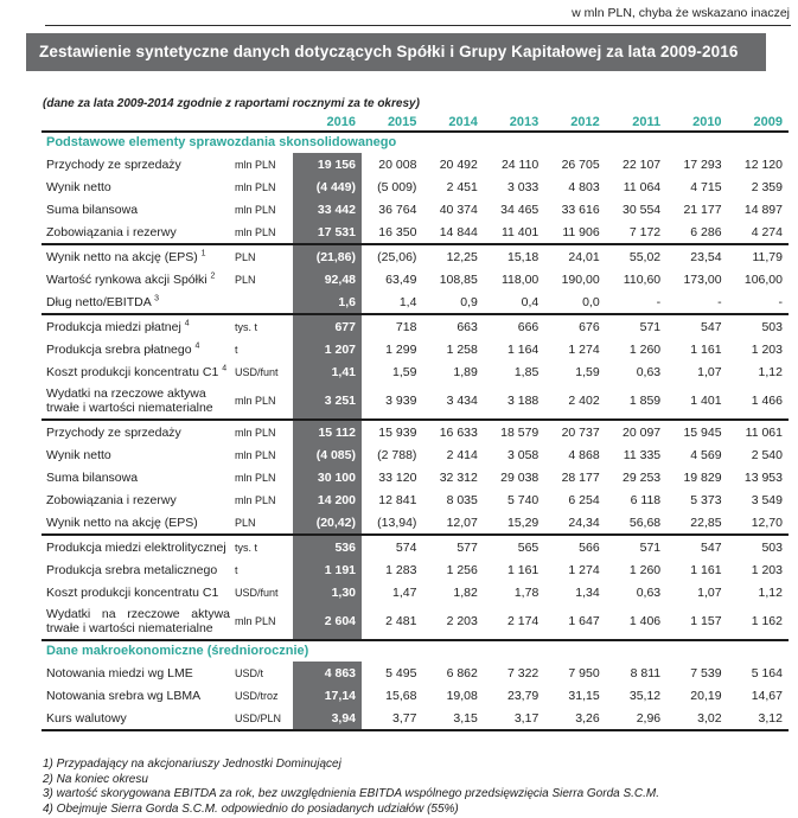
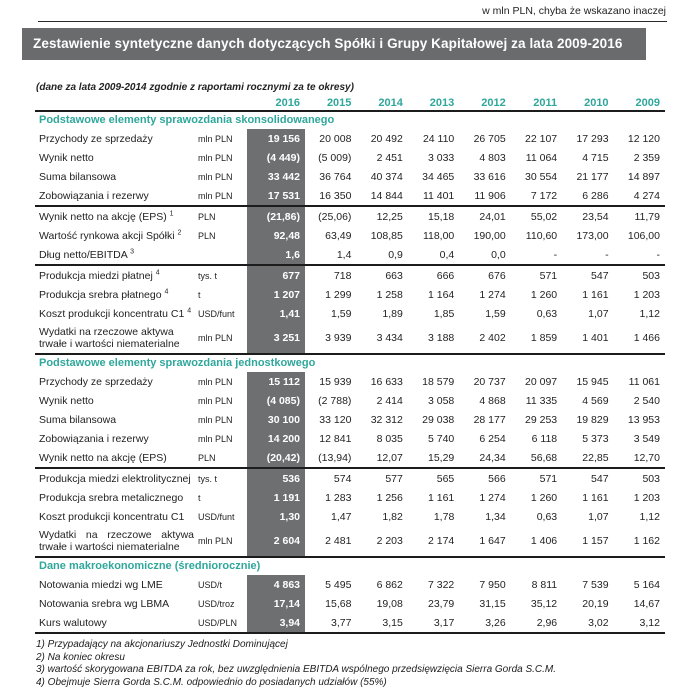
  w mln PLN, chyba że wskazano inaczej
  Zestawienie syntetyczne danych dotyczących Spółki i Grupy Kapitałowej za lata 2009-2016
  (dane za lata 2009-2014 zgodnie z raportami rocznymi za te okresy)
  2016
  2015
  2014
  2013
  2012
  2011
  2010
  2009
  Podstawowe elementy sprawozdania skonsolidowanego
  Przychody ze sprzedaży
  mln PLN
  19 156
  20 008
  20 492
  24 110
  26 705
  22 107
  17 293
  12 120
  Wynik netto
  mln PLN
  (4 449)
  (5 009)
  2 451
  3 033
  4 803
  11 064
  4 715
  2 359
  Suma bilansowa
  mln PLN
  33 442
  36 764
  40 374
  34 465
  33 616
  30 554
  21 177
  14 897
  Zobowiązania i rezerwy
  mln PLN
  17 531
  16 350
  14 844
  11 401
  11 906
  7 172
  6 286
  4 274
  Wynik netto na akcję (EPS)
  PLN
  (21,86)
  (25,06)
  12,25
  15,18
  24,01
  55,02
  23,54
  11,79
  Wartość rynkowa akcji Spółki
  PLN
  92,48
  63,49
  108,85
  118,00
  190,00
  110,60
  173,00
  106,00
  Dług netto/EBITDA
  1,6
  1,4
  0,9
  0,4
  0,0
  -
  -
  -
  Produkcja miedzi płatnej
  tys. t
  677
  718
  663
  666
  676
  571
  547
  503
  Produkcja srebra płatnego
  t
  1 207
  1 299
  1 258
  1 164
  1 274
  1 260
  1 161
  1 203
  Koszt produkcji koncentratu C1
  USD/funt
  1,41
  1,59
  1,89
  1,85
  1,59
  0,63
  1,07
  1,12
  Wydatki na rzeczowe aktywa trwałe i wartości niematerialne
  mln PLN
  3 251
  3 939
  3 434
  3 188
  2 402
  1 859
  1 401
  1 466
+ Podstawowe elementy sprawozdania jednostkowego
  Przychody ze sprzedaży
  mln PLN
  15 112
  15 939
  16 633
  18 579
  20 737
  20 097
  15 945
  11 061
  Wynik netto
  mln PLN
  (4 085)
  (2 788)
  2 414
  3 058
  4 868
  11 335
  4 569
  2 540
  Suma bilansowa
  mln PLN
  30 100
  33 120
  32 312
  29 038
  28 177
  29 253
  19 829
  13 953
  Zobowiązania i rezerwy
  mln PLN
  14 200
  12 841
  8 035
  5 740
  6 254
  6 118
  5 373
  3 549
  Wynik netto na akcję (EPS)
  PLN
  (20,42)
  (13,94)
  12,07
  15,29
  24,34
  56,68
  22,85
  12,70
  Produkcja miedzi elektrolitycznej
  tys. t
  536
  574
  577
  565
  566
  571
  547
  503
  Produkcja srebra metalicznego
  t
  1 191
  1 283
  1 256
  1 161
  1 274
  1 260
  1 161
  1 203
  Koszt produkcji koncentratu C1
  USD/funt
  1,30
  1,47
  1,82
  1,78
  1,34
  0,63
  1,07
  1,12
  Wydatki na rzeczowe aktywa trwałe i wartości niematerialne
  mln PLN
  2 604
  2 481
  2 203
  2 174
  1 647
  1 406
  1 157
  1 162
  Dane makroekonomiczne (średniorocznie)
  Notowania miedzi wg LME
  USD/t
  4 863
  5 495
  6 862
  7 322
  7 950
  8 811
  7 539
  5 164
  Notowania srebra wg LBMA
  USD/troz
  17,14
  15,68
  19,08
  23,79
  31,15
  35,12
  20,19
  14,67
  Kurs walutowy
  USD/PLN
  3,94
  3,77
  3,15
  3,17
  3,26
  2,96
  3,02
  3,12
  1) Przypadający na akcjonariuszy Jednostki Dominującej
  2) Na koniec okresu
  3) wartość skorygowana EBITDA za rok, bez uwzględnienia EBITDA wspólnego przedsięwzięcia Sierra Gorda S.C.M.
  4) Obejmuje Sierra Gorda S.C.M. odpowiednio do posiadanych udziałów (55%)
